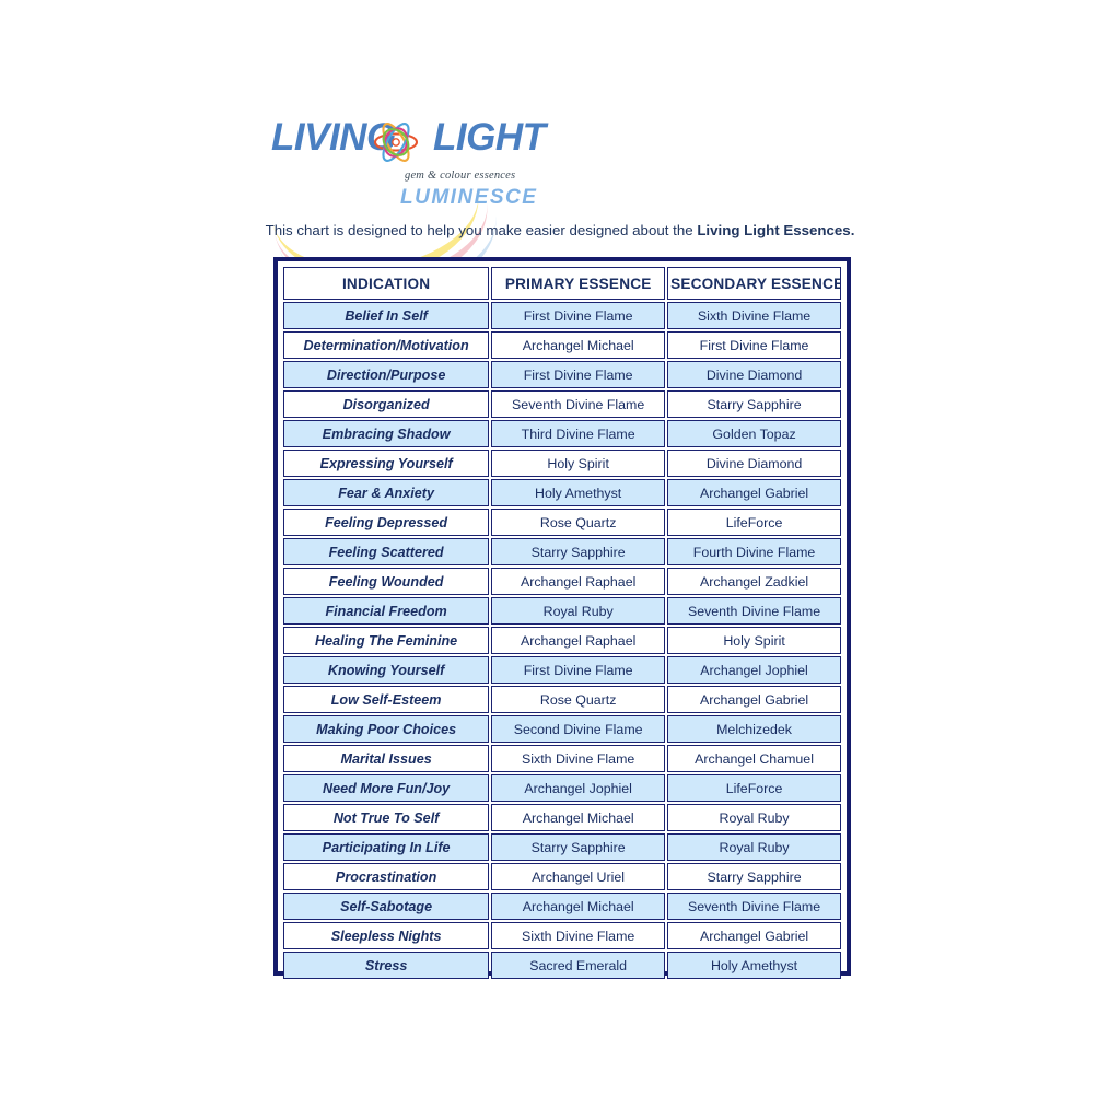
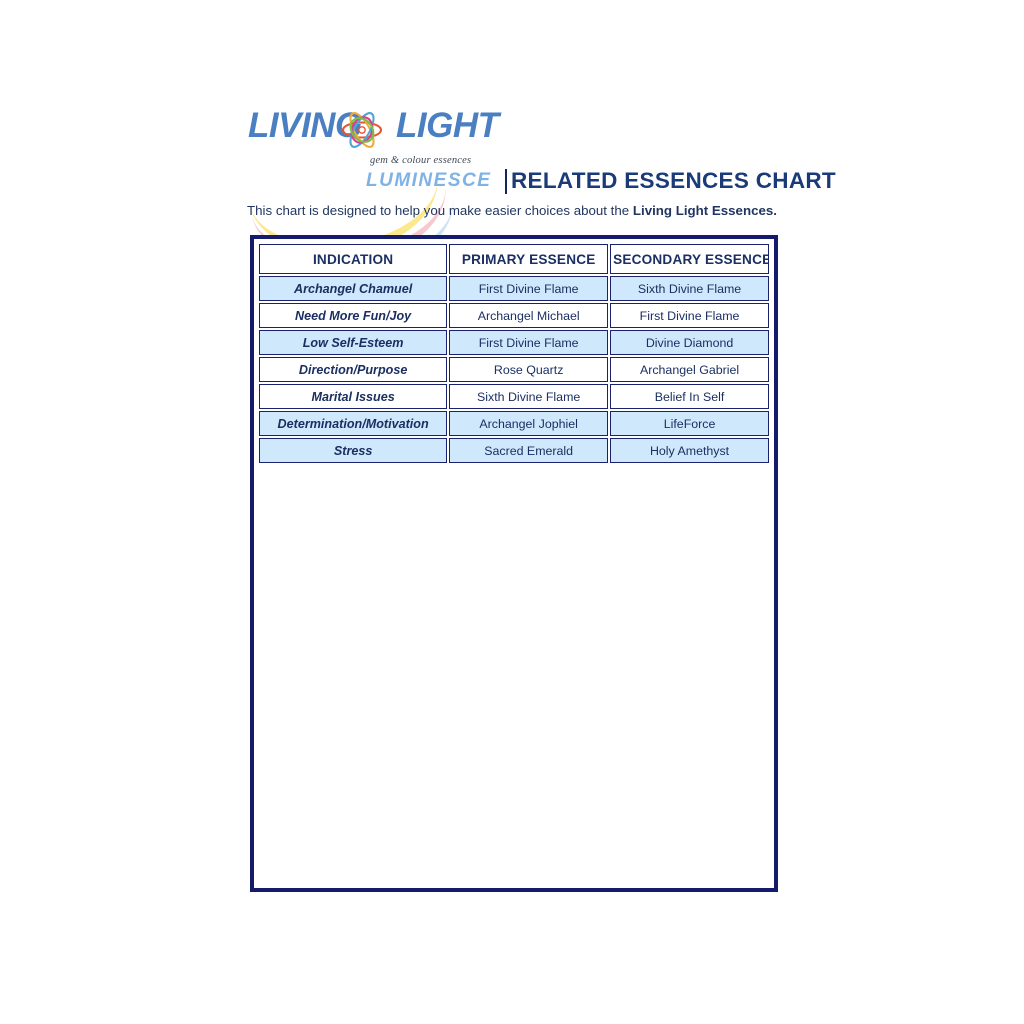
  LIVIN
  LIGHT
  gem & colour essences
  LUMINESCE
+ RELATED ESSENCES CHART
- This chart is designed to help you make easier designed about the Living Light Essences.
+ This chart is designed to help you make easier choices about the Living Light Essences.
  INDICATION	PRIMARY ESSENCE	SECONDARY ESSENCE
- Belief In Self	First Divine Flame	Sixth Divine Flame
+ Archangel Chamuel	First Divine Flame	Sixth Divine Flame
- Determination/Motivation	Archangel Michael	First Divine Flame
+ Need More Fun/Joy	Archangel Michael	First Divine Flame
- Direction/Purpose	First Divine Flame	Divine Diamond
+ Low Self-Esteem	First Divine Flame	Divine Diamond
- Disorganized	Seventh Divine Flame	Starry Sapphire
- Embracing Shadow	Third Divine Flame	Golden Topaz
- Expressing Yourself	Holy Spirit	Divine Diamond
- Fear & Anxiety	Holy Amethyst	Archangel Gabriel
- Feeling Depressed	Rose Quartz	LifeForce
- Feeling Scattered	Starry Sapphire	Fourth Divine Flame
- Feeling Wounded	Archangel Raphael	Archangel Zadkiel
- Financial Freedom	Royal Ruby	Seventh Divine Flame
- Healing The Feminine	Archangel Raphael	Holy Spirit
- Knowing Yourself	First Divine Flame	Archangel Jophiel
- Low Self-Esteem	Rose Quartz	Archangel Gabriel
+ Direction/Purpose	Rose Quartz	Archangel Gabriel
- Making Poor Choices	Second Divine Flame	Melchizedek
- Marital Issues	Sixth Divine Flame	Archangel Chamuel
+ Marital Issues	Sixth Divine Flame	Belief In Self
- Need More Fun/Joy	Archangel Jophiel	LifeForce
+ Determination/Motivation	Archangel Jophiel	LifeForce
- Not True To Self	Archangel Michael	Royal Ruby
- Participating In Life	Starry Sapphire	Royal Ruby
- Procrastination	Archangel Uriel	Starry Sapphire
- Self-Sabotage	Archangel Michael	Seventh Divine Flame
- Sleepless Nights	Sixth Divine Flame	Archangel Gabriel
  Stress	Sacred Emerald	Holy Amethyst
